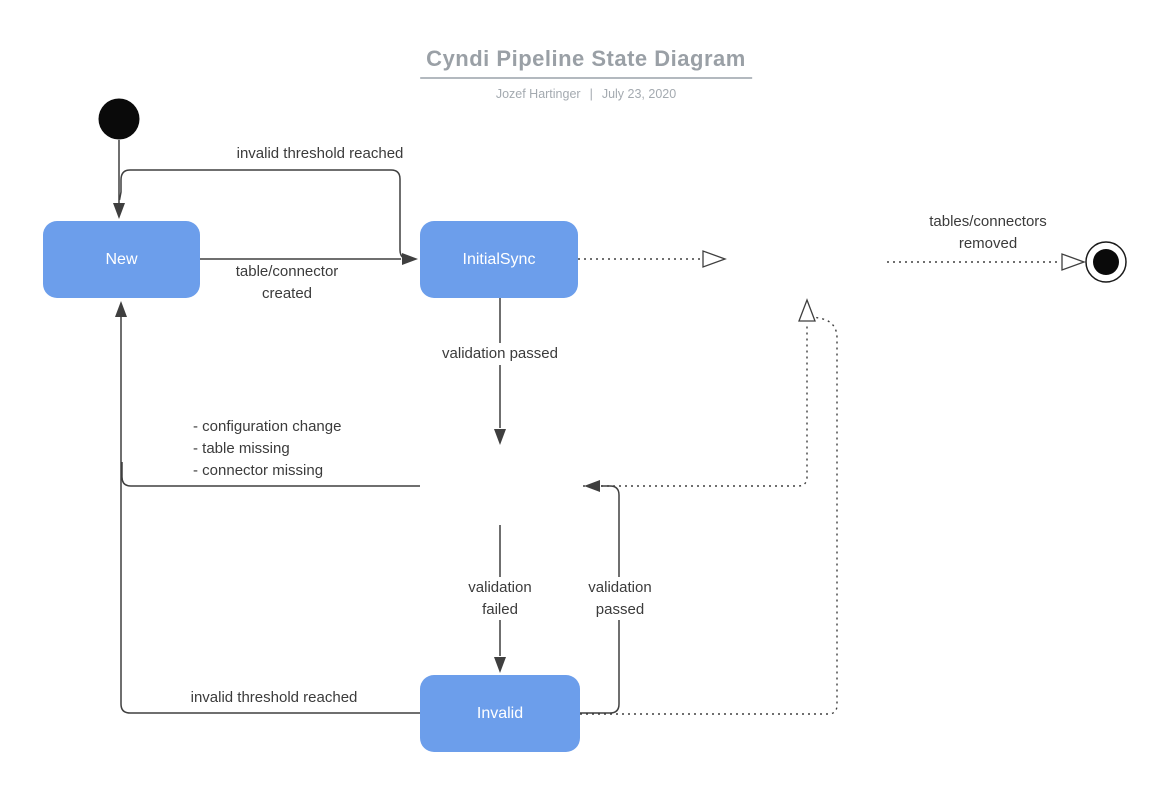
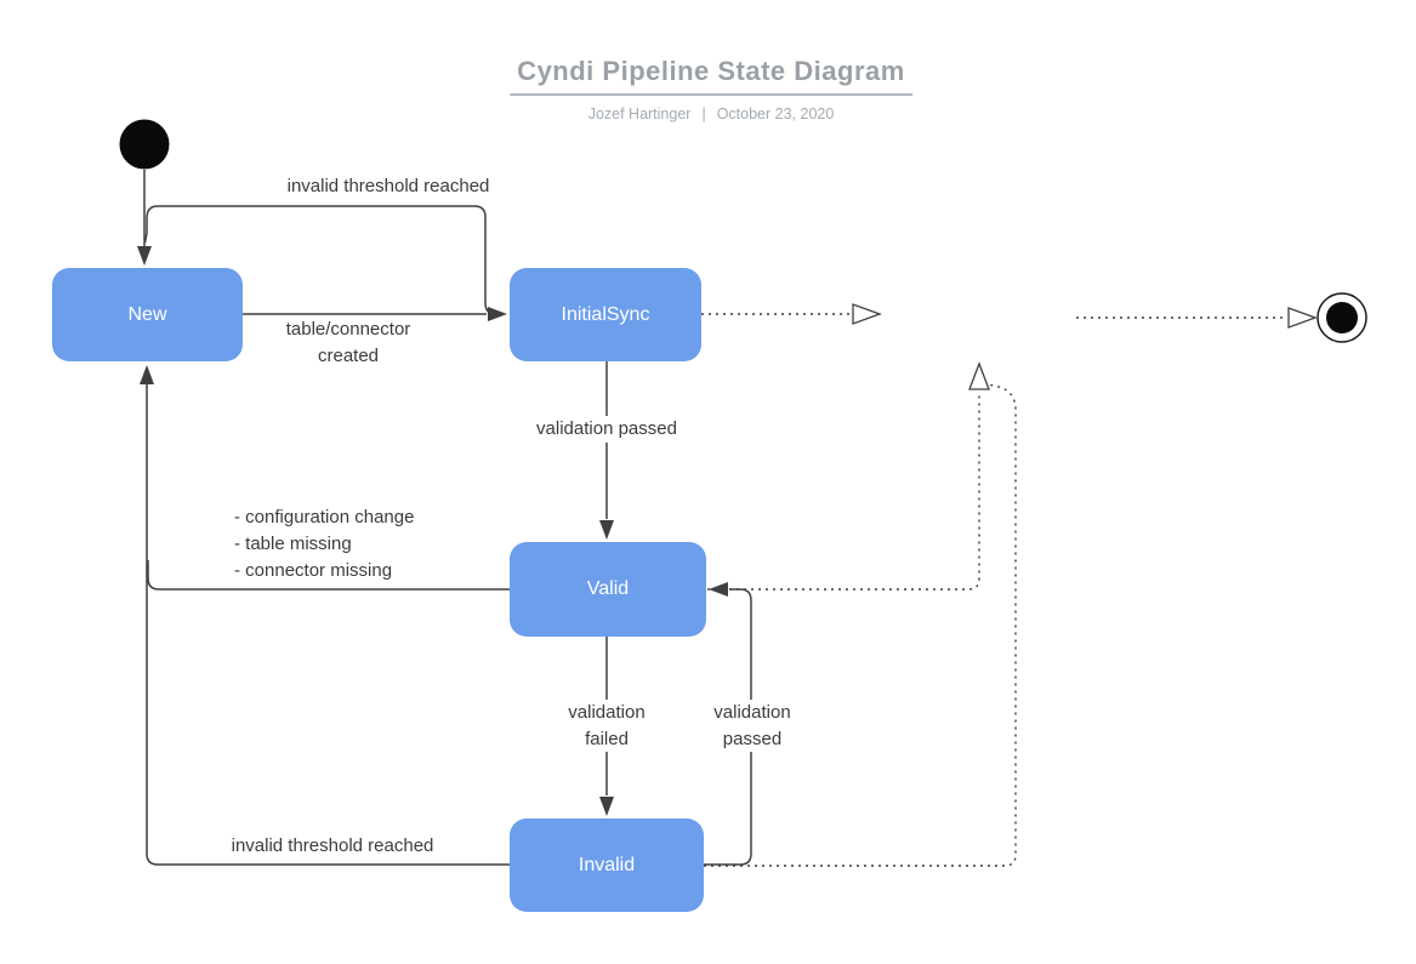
  Cyndi Pipeline State Diagram
- Jozef Hartinger | July 23, 2020
+ Jozef Hartinger | October 23, 2020
  New
  InitialSync
+ Valid
  Invalid
  invalid threshold reached
  table/connector
  created
  validation passed
  - configuration change
  - table missing
  - connector missing
  validation
  failed
  validation
  passed
  invalid threshold reached
- tables/connectors
- removed
